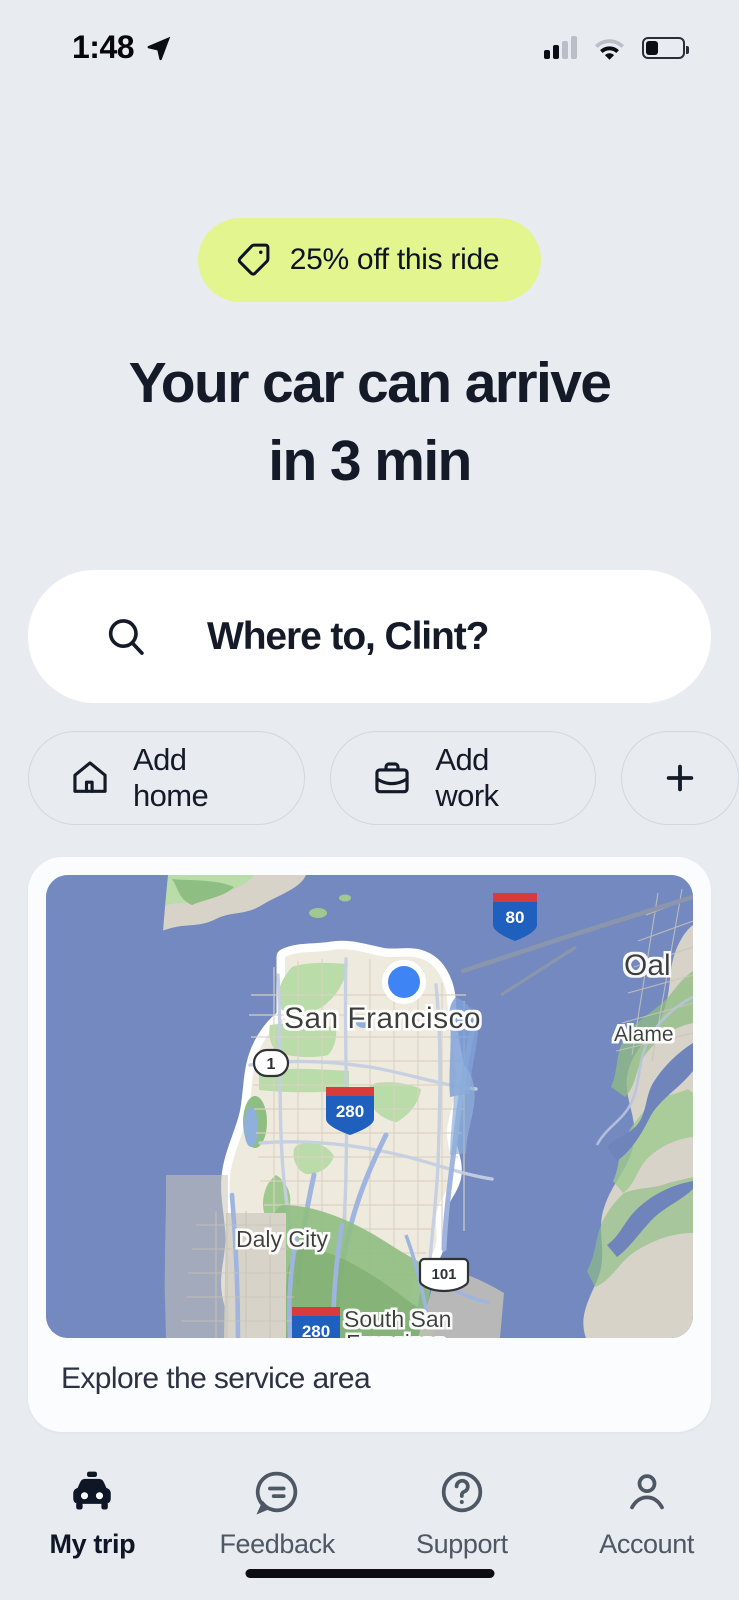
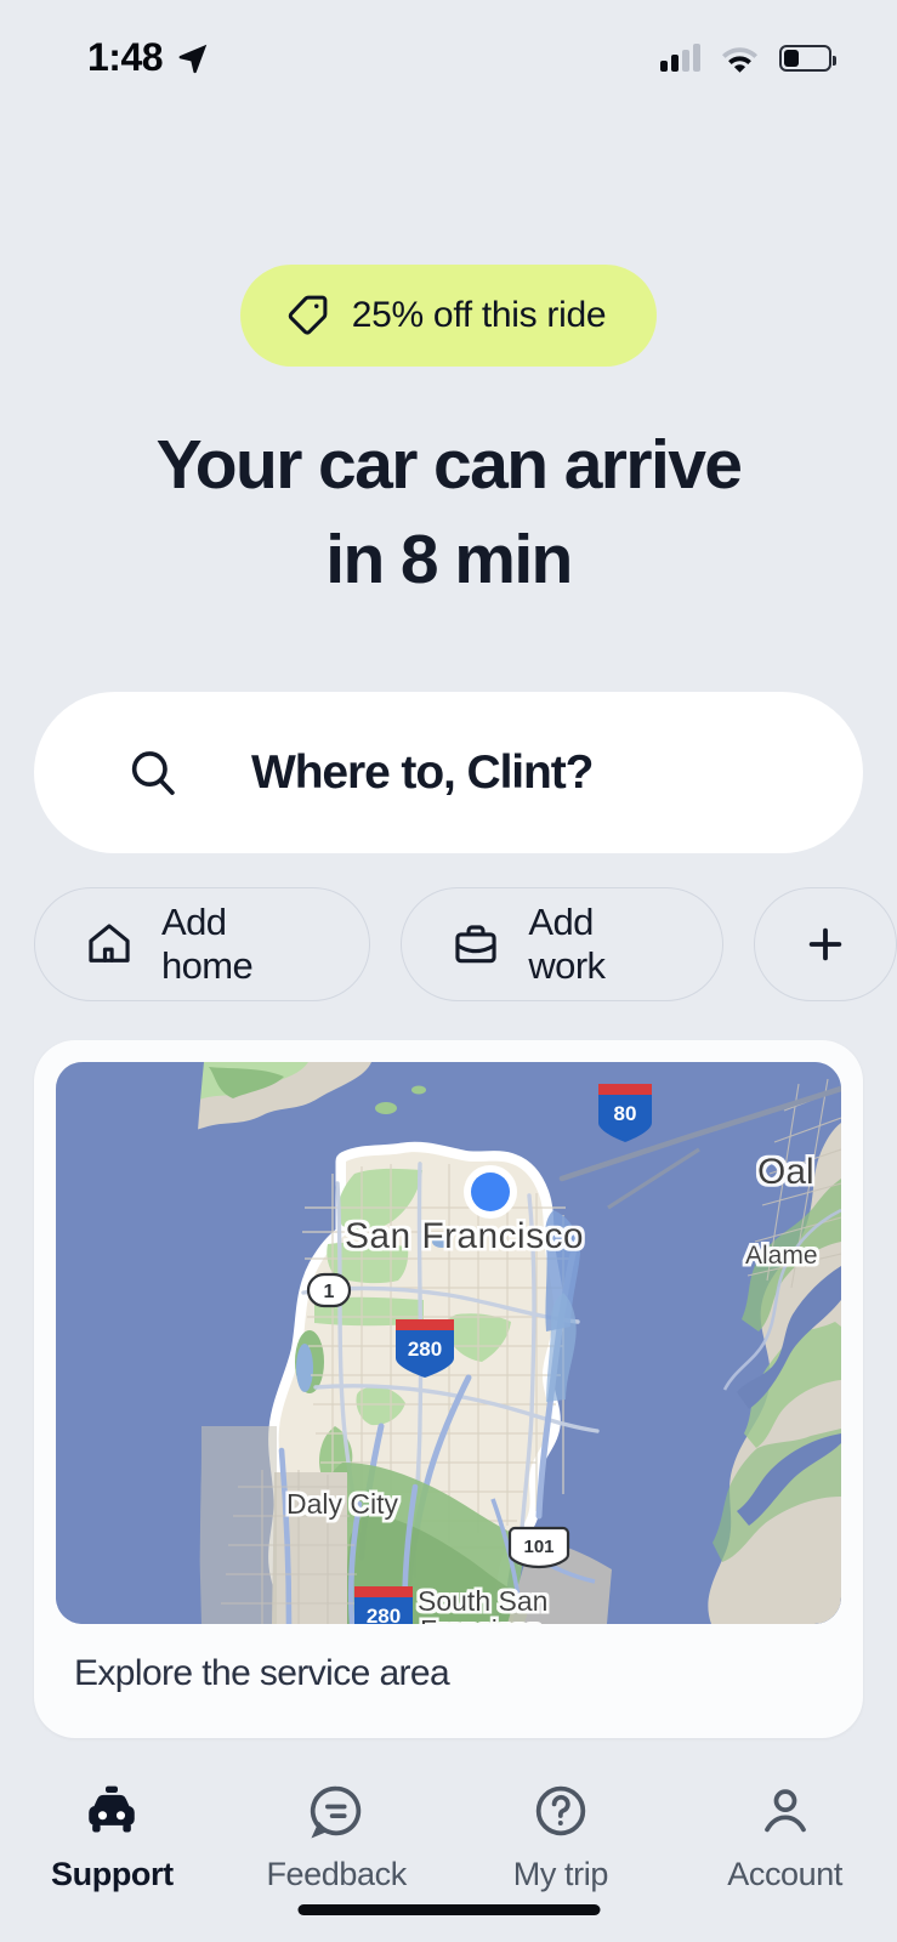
  1:48
  25% off this ride
  Your car can arrive
- in 3 min
+ in 8 min
  Where to, Clint?
  Add home
  Add work
  San Francisco
  Oal
  Alame
  Daly City
  South San
  80
  1
  280
  101
  280
  Explore the service area
- My trip
+ Support
  Feedback
- Support
+ My trip
  Account
